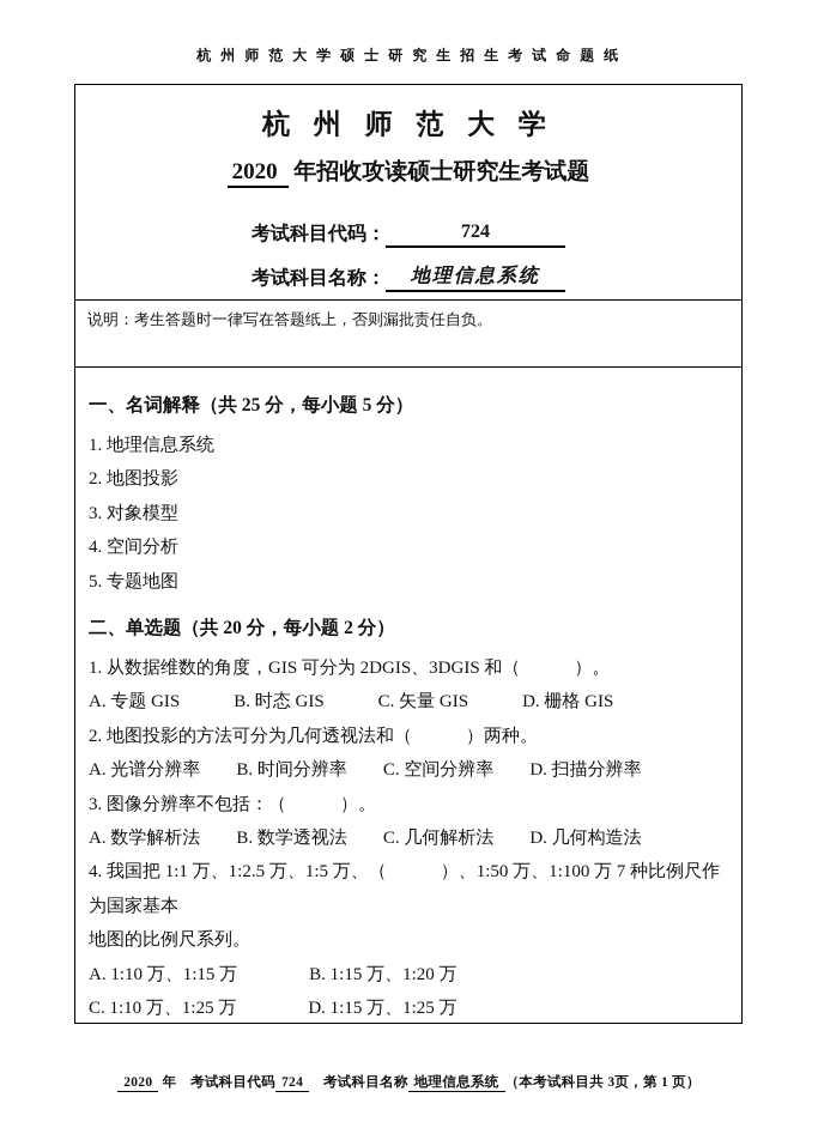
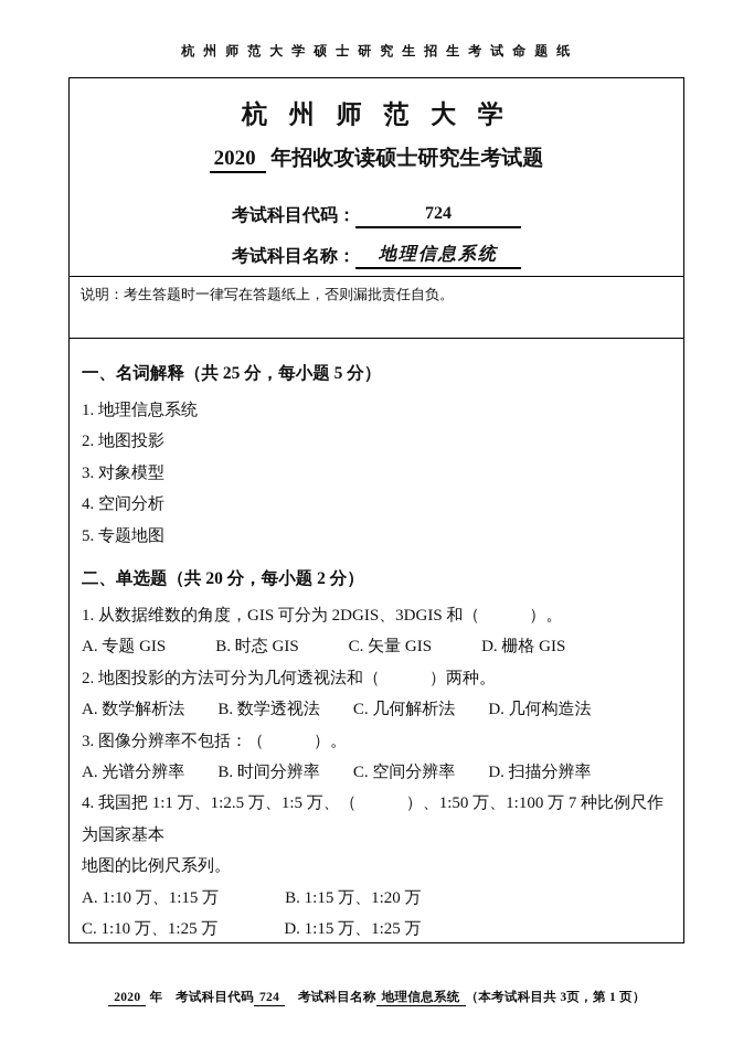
  杭 州 师 范 大 学 硕 士 研 究 生 招 生 考 试 命 题 纸
  杭 州 师 范 大 学
  2020 年招收攻读硕士研究生考试题
  考试科目代码： 724
  考试科目名称： 地理信息系统
  说明：考生答题时一律写在答题纸上，否则漏批责任自负。
  一、名词解释（共 25 分，每小题 5 分）
  1. 地理信息系统
  2. 地图投影
  3. 对象模型
  4. 空间分析
  5. 专题地图
  二、单选题（共 20 分，每小题 2 分）
  1. 从数据维数的角度，GIS 可分为 2DGIS、3DGIS 和（ ）。
  A. 专题 GIS B. 时态 GIS C. 矢量 GIS D. 栅格 GIS
  2. 地图投影的方法可分为几何透视法和（ ）两种。
- A. 光谱分辨率 B. 时间分辨率 C. 空间分辨率 D. 扫描分辨率
+ A. 数学解析法 B. 数学透视法 C. 几何解析法 D. 几何构造法
  3. 图像分辨率不包括：（ ）。
- A. 数学解析法 B. 数学透视法 C. 几何解析法 D. 几何构造法
+ A. 光谱分辨率 B. 时间分辨率 C. 空间分辨率 D. 扫描分辨率
  4. 我国把 1:1 万、1:2.5 万、1:5 万、（ ）、1:50 万、1:100 万 7 种比例尺作为国家基本
  地图的比例尺系列。
  A. 1:10 万、1:15 万 B. 1:15 万、1:20 万
  C. 1:10 万、1:25 万 D. 1:15 万、1:25 万
  2020 年 考试科目代码 724 考试科目名称 地理信息系统 （本考试科目共 3页，第 1 页）
